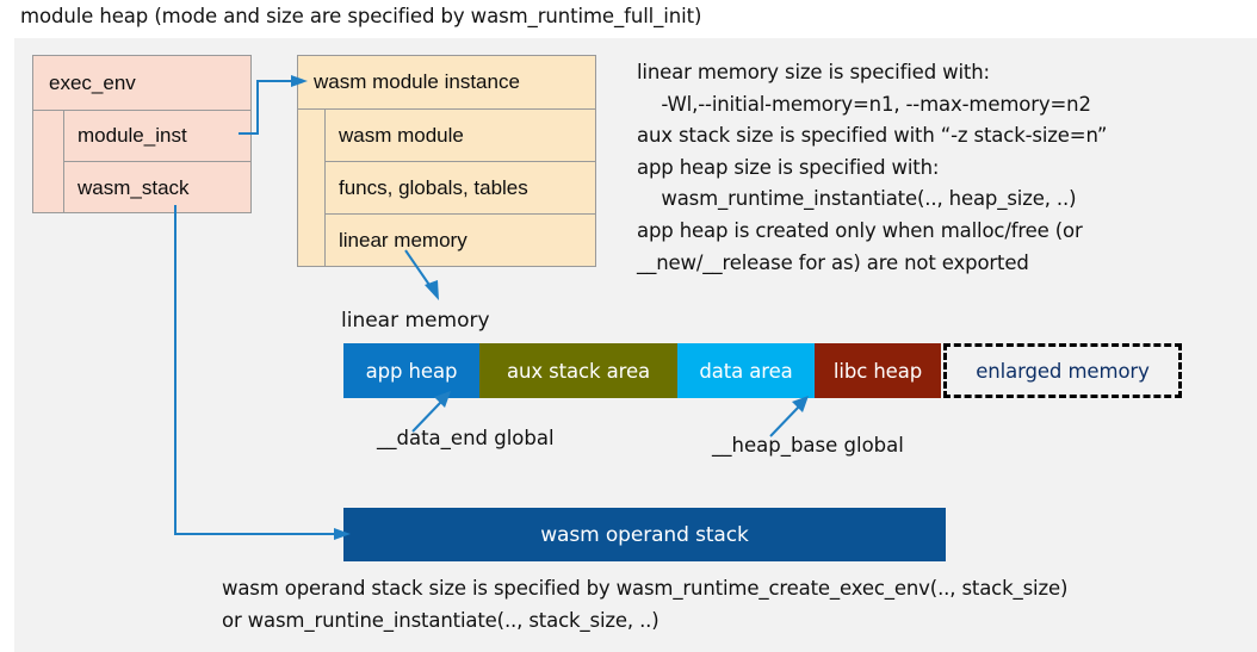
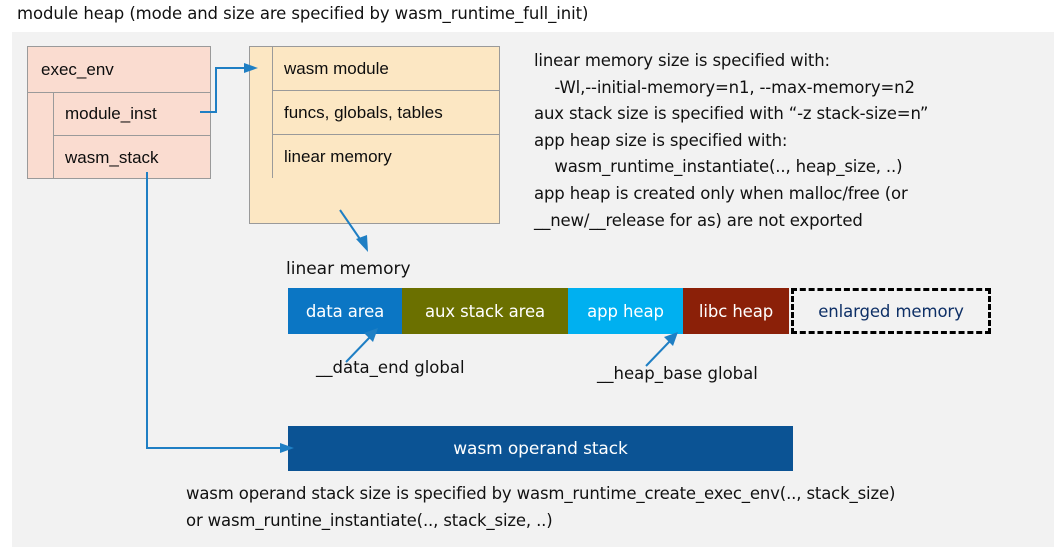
  module heap (mode and size are specified by wasm_runtime_full_init)
  exec_env
  module_inst
  wasm_stack
- wasm module instance
  wasm module
  funcs, globals, tables
  linear memory
  linear memory size is specified with:
  -Wl,--initial-memory=n1, --max-memory=n2
  aux stack size is specified with “-z stack-size=n”
  app heap size is specified with:
  wasm_runtime_instantiate(.., heap_size, ..)
  app heap is created only when malloc/free (or
  __new/__release for as) are not exported
  linear memory
- app heap
+ data area
  aux stack area
- data area
+ app heap
  libc heap
  enlarged memory
  __data_end global
  __heap_base global
  wasm operand stack
  wasm operand stack size is specified by wasm_runtime_create_exec_env(.., stack_size)
  or wasm_runtine_instantiate(.., stack_size, ..)
